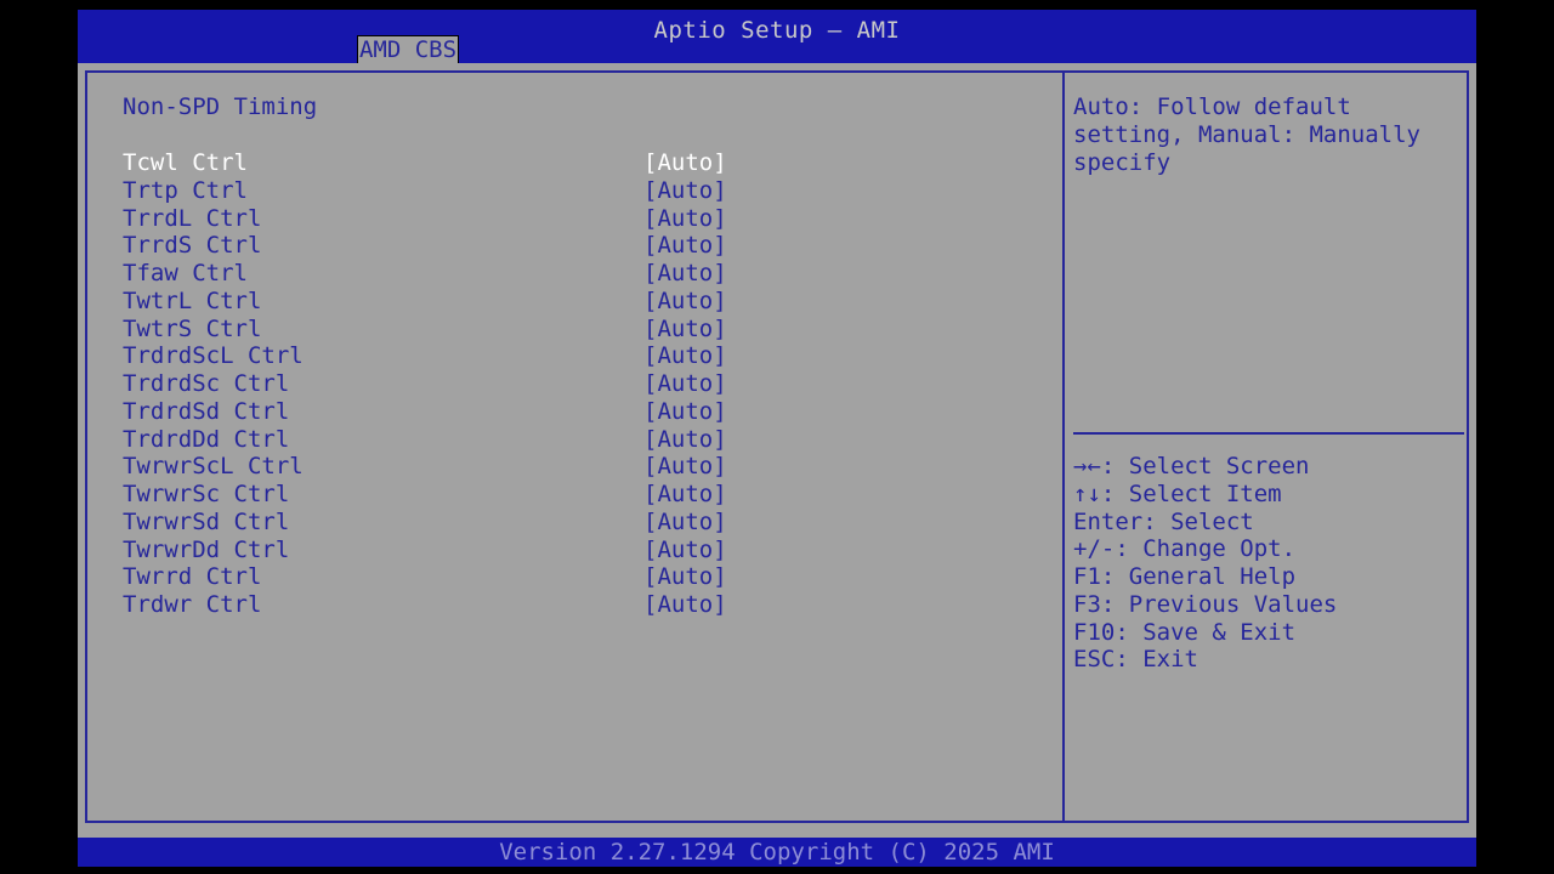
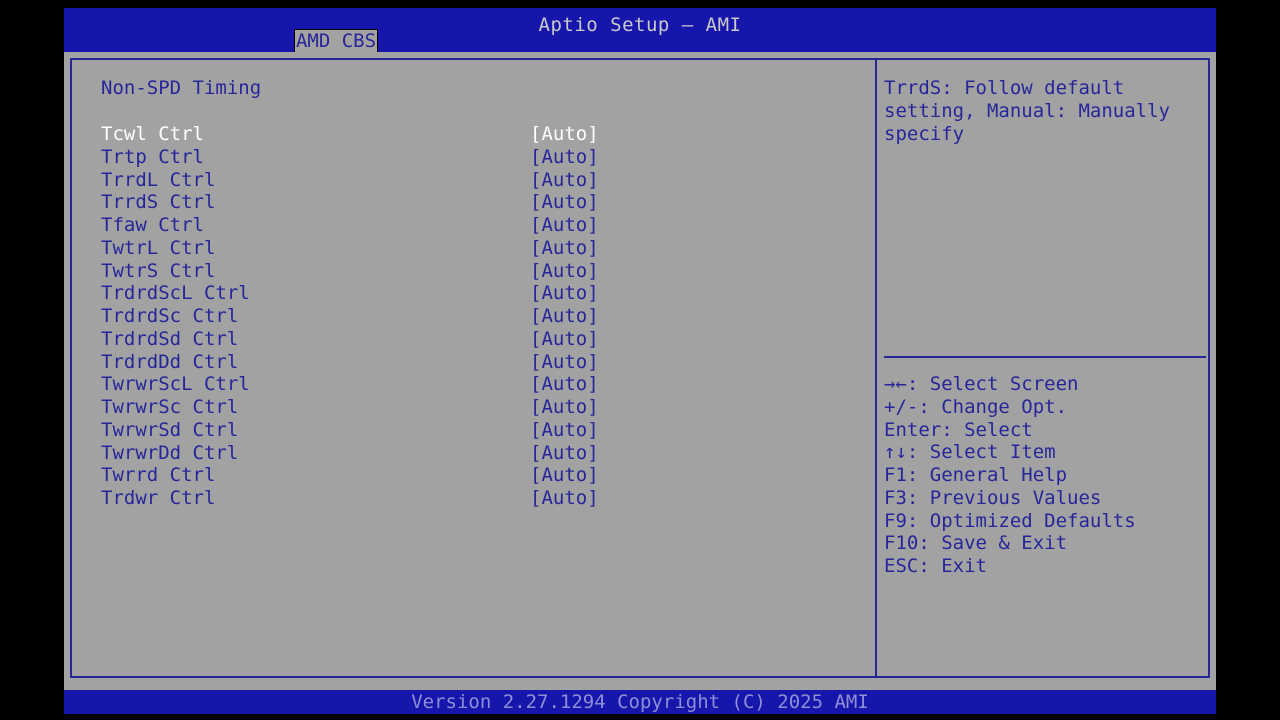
  Aptio Setup – AMI
  AMD CBS
  Non-SPD Timing
  Tcwl Ctrl
  [Auto]
  Trtp Ctrl
  [Auto]
  TrrdL Ctrl
  [Auto]
  TrrdS Ctrl
  [Auto]
  Tfaw Ctrl
  [Auto]
  TwtrL Ctrl
  [Auto]
  TwtrS Ctrl
  [Auto]
  TrdrdScL Ctrl
  [Auto]
  TrdrdSc Ctrl
  [Auto]
  TrdrdSd Ctrl
  [Auto]
  TrdrdDd Ctrl
  [Auto]
  TwrwrScL Ctrl
  [Auto]
  TwrwrSc Ctrl
  [Auto]
  TwrwrSd Ctrl
  [Auto]
  TwrwrDd Ctrl
  [Auto]
  Twrrd Ctrl
  [Auto]
  Trdwr Ctrl
  [Auto]
- Auto: Follow default setting, Manual: Manually specify
+ TrrdS: Follow default setting, Manual: Manually specify
  →←: Select Screen
- ↑↓: Select Item
+ +/-: Change Opt.
  Enter: Select
- +/-: Change Opt.
+ ↑↓: Select Item
  F1: General Help
  F3: Previous Values
+ F9: Optimized Defaults
  F10: Save & Exit
  ESC: Exit
  Version 2.27.1294 Copyright (C) 2025 AMI
